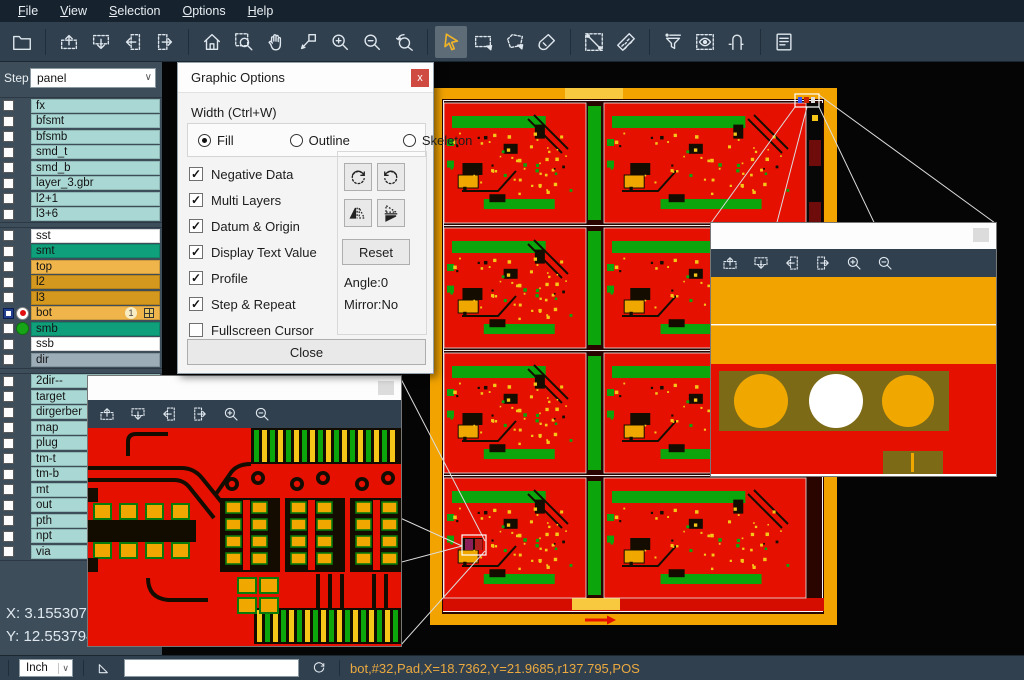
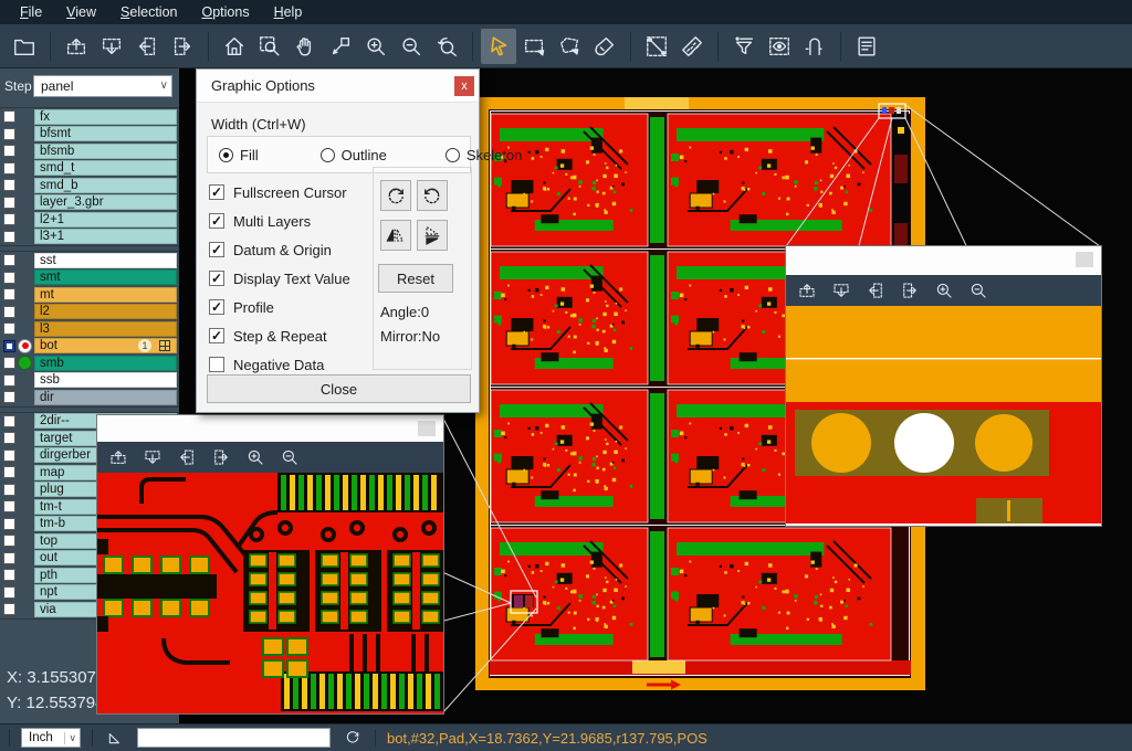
  File
  View
  Selection
  Options
  Help
  Step
  panel
  ∨
  fx
  bfsmt
  bfsmb
  smd_t
  smd_b
  layer_3.gbr
  l2+1
- l3+6
+ l3+1
  sst
  smt
- top
+ mt
  l2
  l3
  bot
  1
  smb
  ssb
  dir
  2dir--
  target
  dirgerber
  map
  plug
  tm-t
  tm-b
- mt
+ top
  out
  pth
  npt
  via
  X: 3.155307
  Y: 12.55379
  Graphic Options
  x
  Width (Ctrl+W)
  Fill
  Outline
  Skeleton
  ✓
- Negative Data
+ Fullscreen Cursor
  ✓
  Multi Layers
  ✓
  Datum & Origin
  ✓
  Display Text Value
  ✓
  Profile
  ✓
  Step & Repeat
- Fullscreen Cursor
+ Negative Data
  Reset
  Angle:0
  Mirror:No
  Close
  Inch
  ∨
  bot,#32,Pad,X=18.7362,Y=21.9685,r137.795,POS
